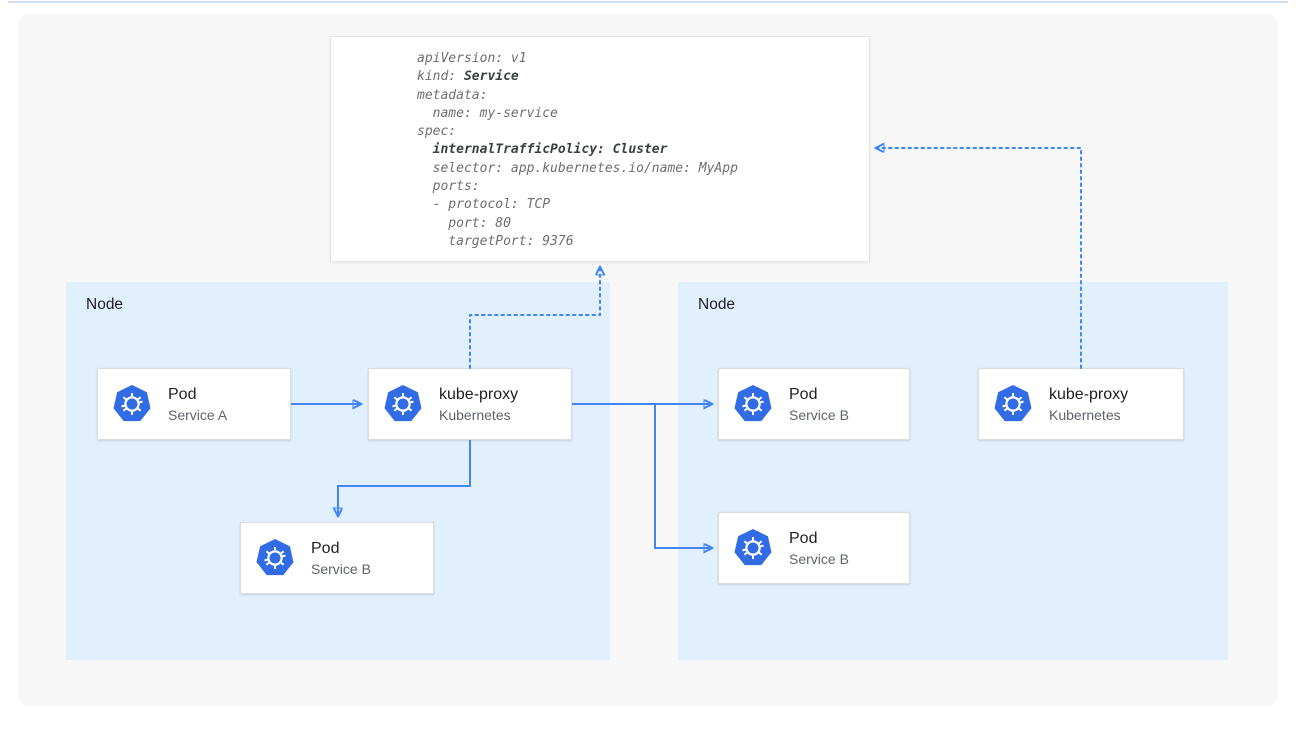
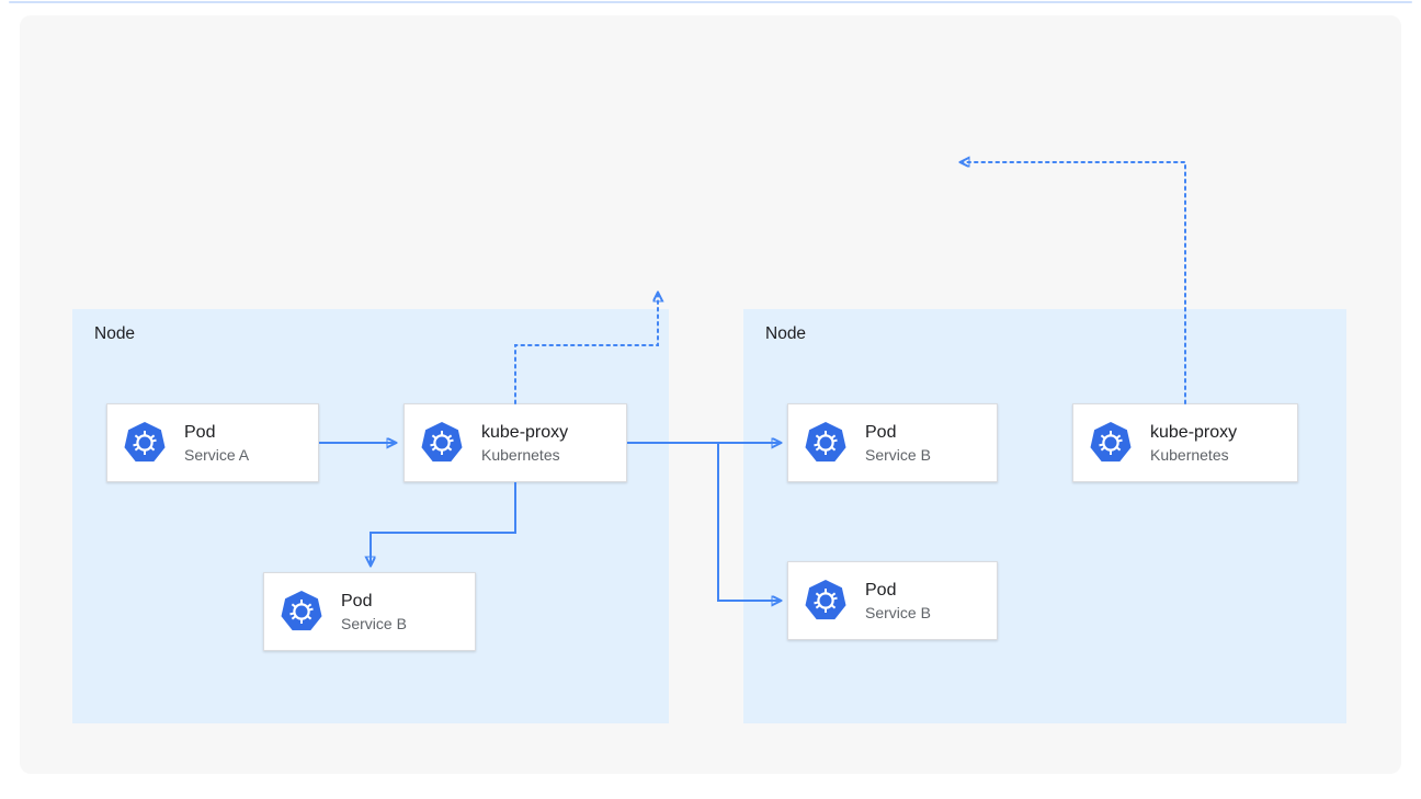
- apiVersion: v1
- kind: Service
- metadata:
- name: my-service
- spec:
- internalTrafficPolicy: Cluster
- selector: app.kubernetes.io/name: MyApp
- ports:
- - protocol: TCP
- port: 80
- targetPort: 9376
  Node
  Node
  Pod
  Service A
  kube-proxy
  Kubernetes
  Pod
  Service B
  Pod
  Service B
  Pod
  Service B
  kube-proxy
  Kubernetes
